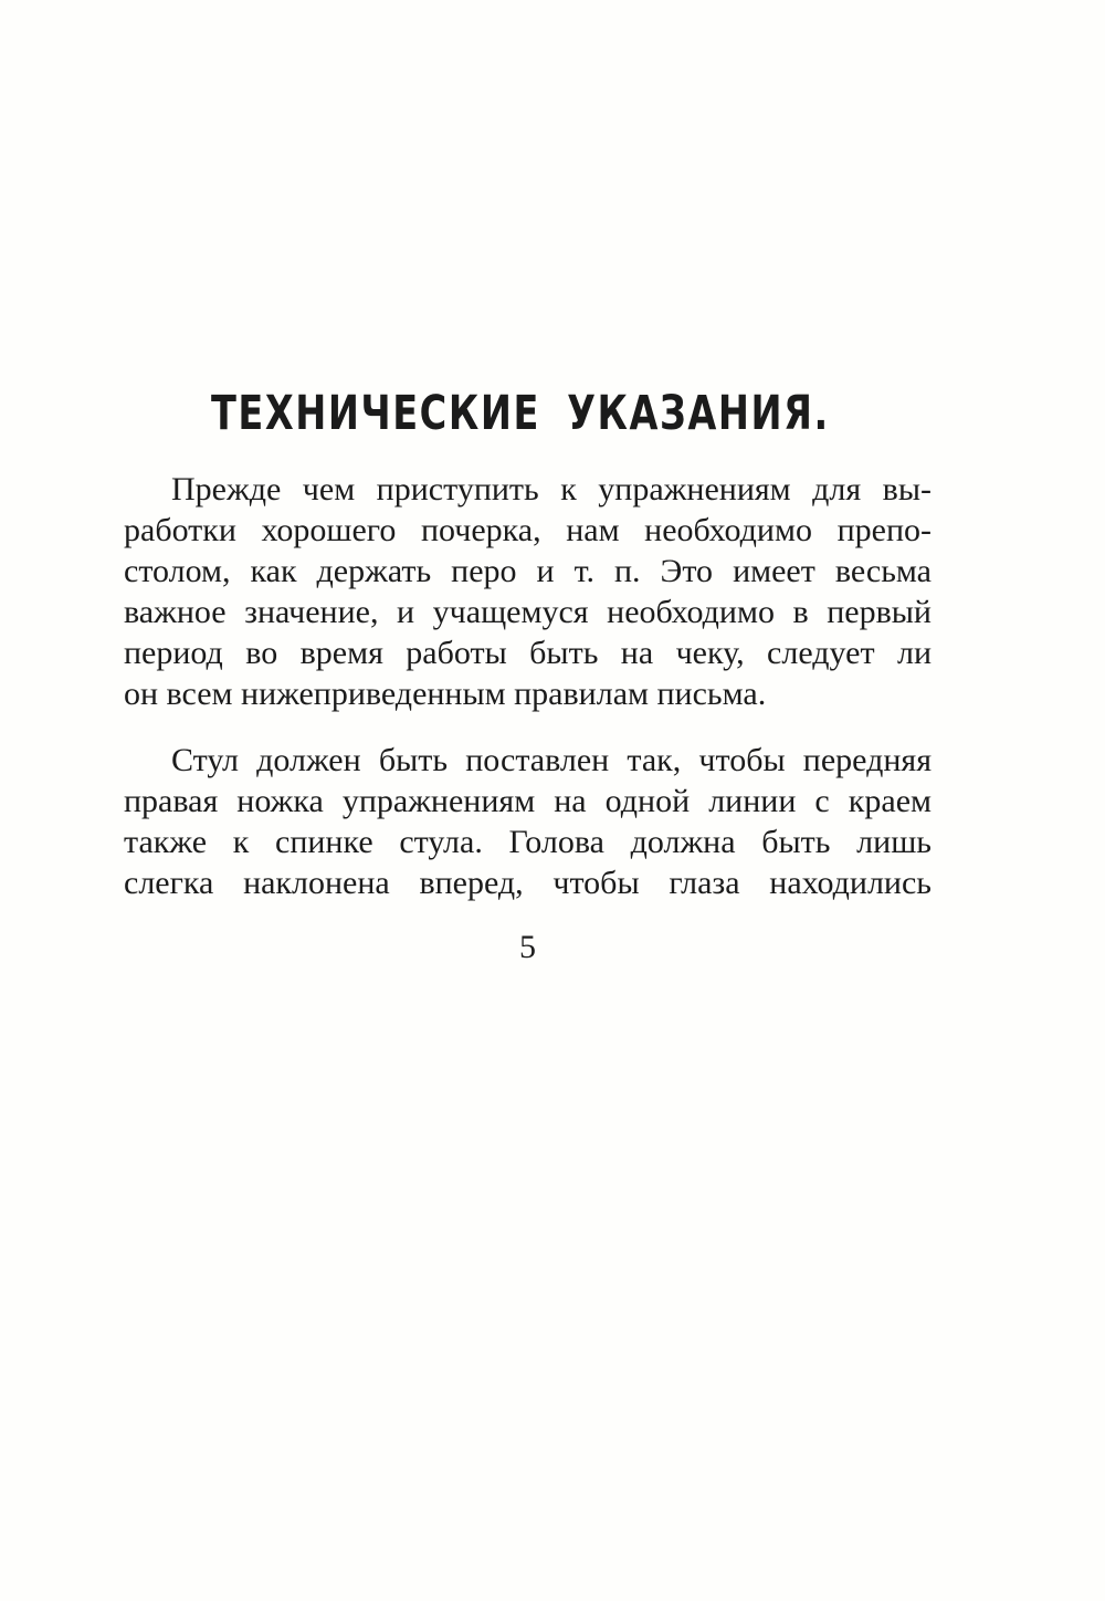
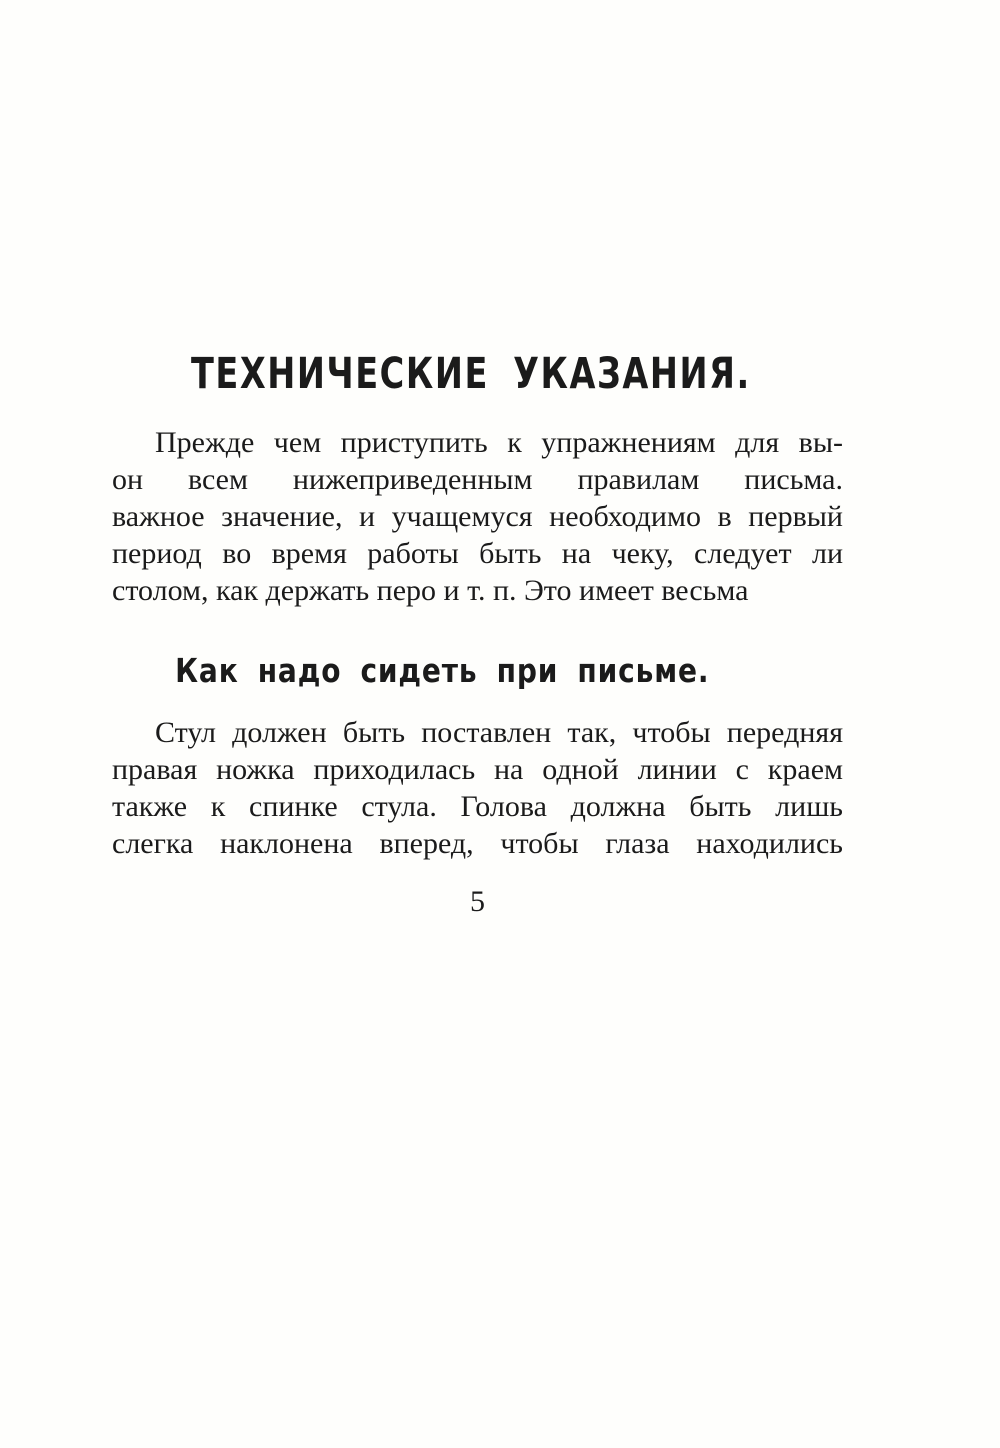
  ТЕХНИЧЕСКИЕ УКАЗАНИЯ.
  Прежде чем приступить к упражнениям для вы-
- работки хорошего почерка, нам необходимо препо-
- столом, как держать перо и т. п. Это имеет весьма
+ он всем нижеприведенным правилам письма.
  важное значение, и учащемуся необходимо в первый
  период во время работы быть на чеку, следует ли
- он всем нижеприведенным правилам письма.
+ столом, как держать перо и т. п. Это имеет весьма
+ Как надо сидеть при письме.
  Стул должен быть поставлен так, чтобы передняя
- правая ножка упражнениям на одной линии с краем
+ правая ножка приходилась на одной линии с краем
  также к спинке стула. Голова должна быть лишь
  слегка наклонена вперед, чтобы глаза находились
  5
